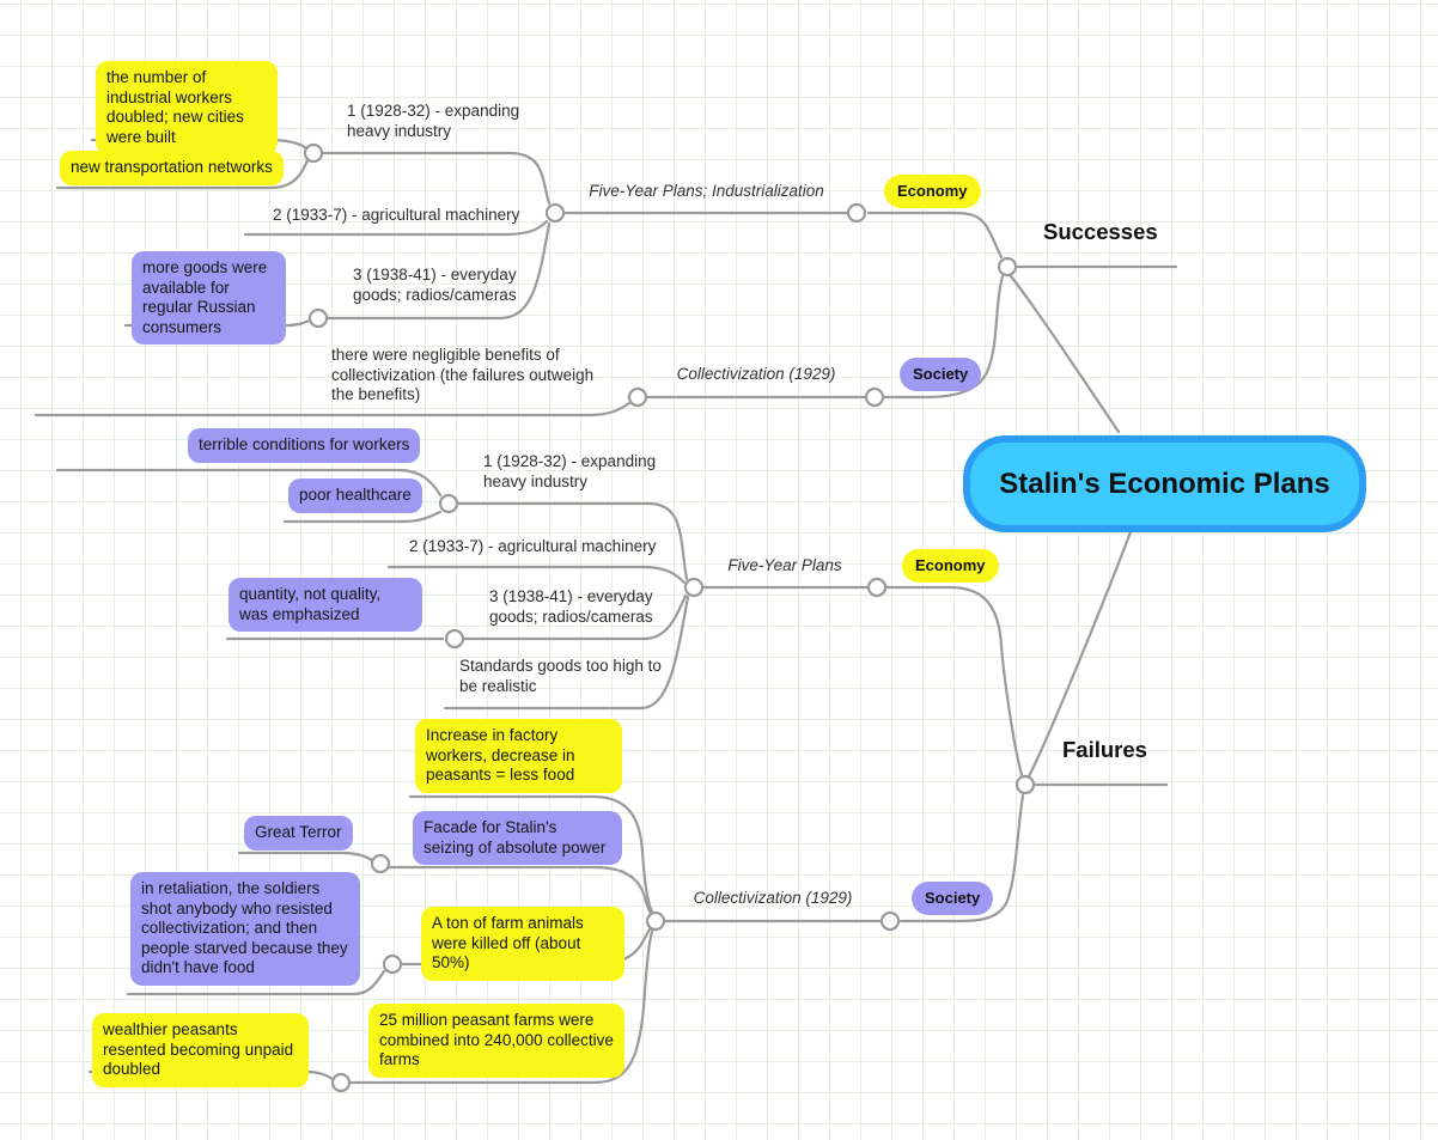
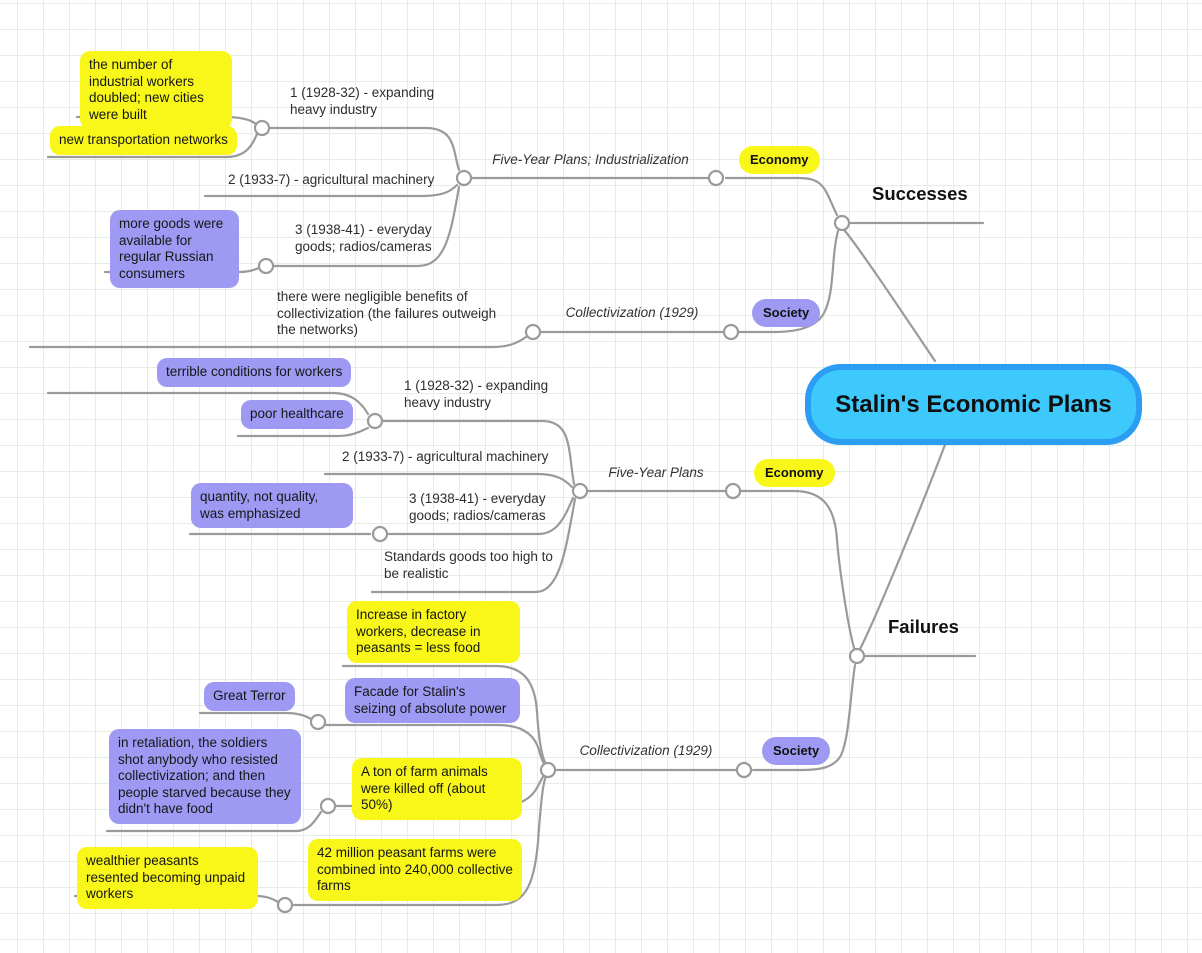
  Stalin's Economic Plans
  Successes
  Economy
  Five-Year Plans; Industrialization
  1 (1928-32) - expanding heavy industry
  the number of industrial workers doubled; new cities were built
  new transportation networks
  2 (1933-7) - agricultural machinery
  3 (1938-41) - everyday goods; radios/cameras
  more goods were available for regular Russian consumers
  Society
  Collectivization (1929)
- there were negligible benefits of collectivization (the failures outweigh the benefits)
+ there were negligible benefits of collectivization (the failures outweigh the networks)
  Failures
  Economy
  Five-Year Plans
  1 (1928-32) - expanding heavy industry
  terrible conditions for workers
  poor healthcare
  2 (1933-7) - agricultural machinery
  3 (1938-41) - everyday goods; radios/cameras
  quantity, not quality, was emphasized
  Standards goods too high to be realistic
  Society
  Collectivization (1929)
  Increase in factory workers, decrease in peasants = less food
  Facade for Stalin's seizing of absolute power
  Great Terror
  A ton of farm animals were killed off (about 50%)
  in retaliation, the soldiers shot anybody who resisted collectivization; and then people starved because they didn't have food
- 25 million peasant farms were combined into 240,000 collective farms
+ 42 million peasant farms were combined into 240,000 collective farms
- wealthier peasants resented becoming unpaid doubled
+ wealthier peasants resented becoming unpaid workers
